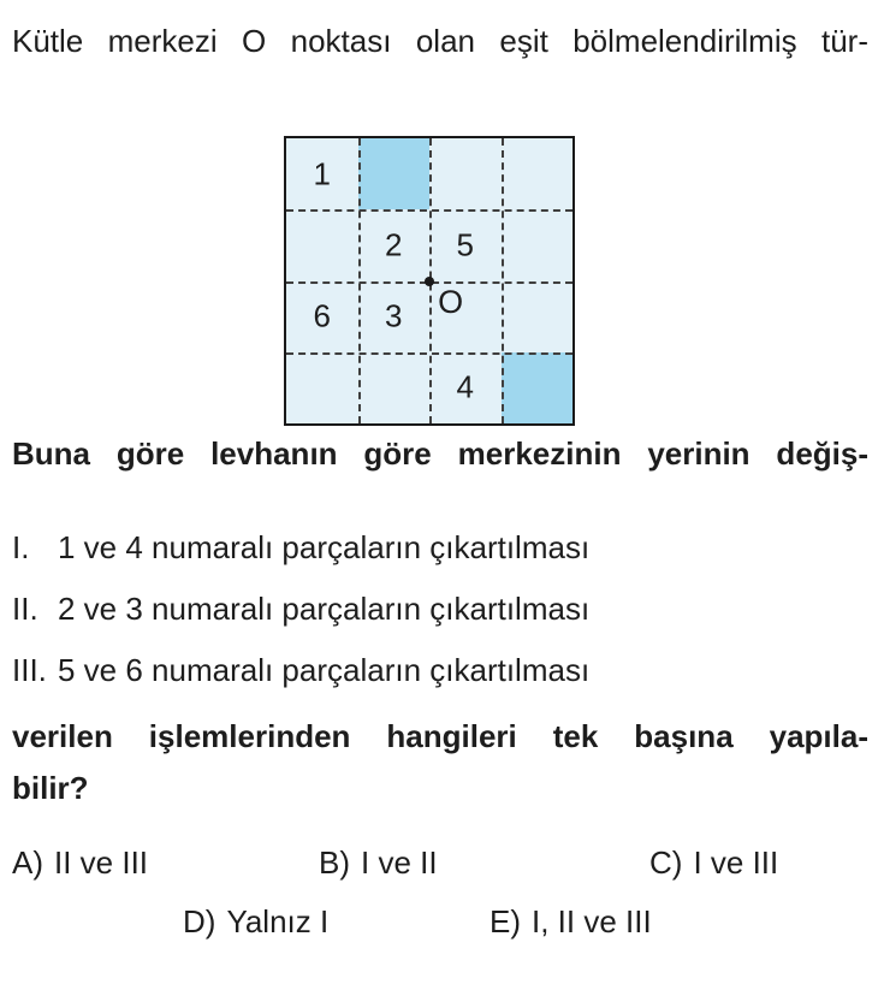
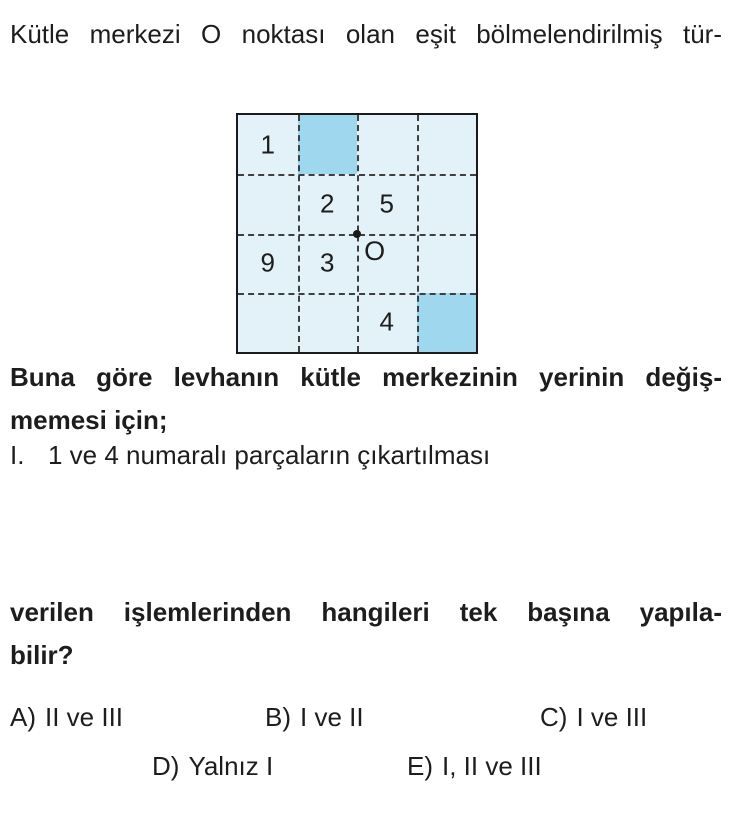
  Kütle merkezi O noktası olan eşit bölmelendirilmiş tür-
  O
  1
  2
  5
- 6
+ 9
  3
  4
- Buna göre levhanın göre merkezinin yerinin değiş-
+ Buna göre levhanın kütle merkezinin yerinin değiş-
+ memesi için;
  I.
  1 ve 4 numaralı parçaların çıkartılması
- II.
- 2 ve 3 numaralı parçaların çıkartılması
- III.
- 5 ve 6 numaralı parçaların çıkartılması
  verilen işlemlerinden hangileri tek başına yapıla-
  bilir?
  A) II ve III
  B) I ve II
  C) I ve III
  D) Yalnız I
  E) I, II ve III
